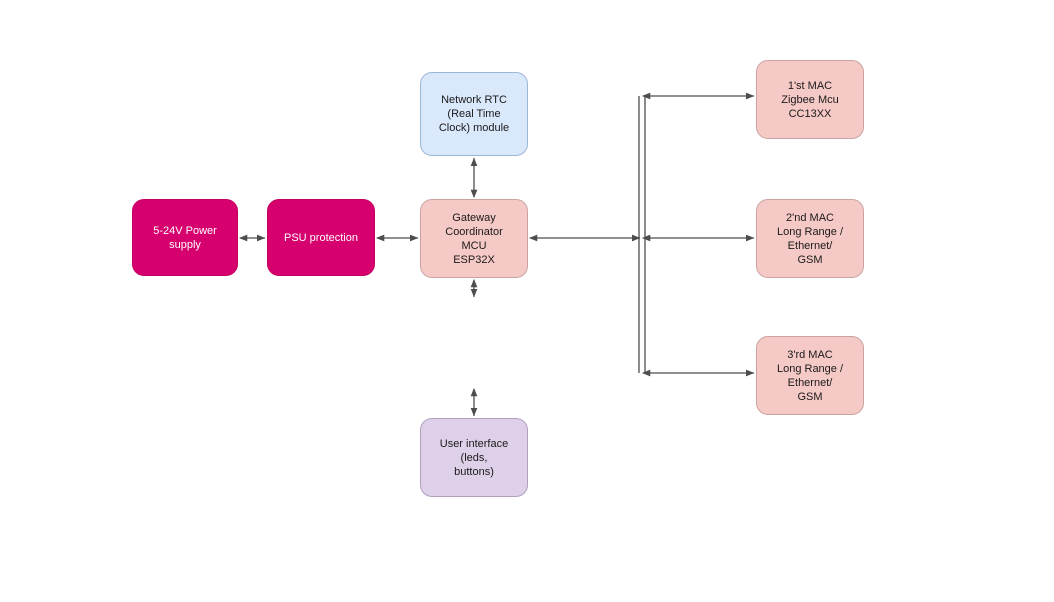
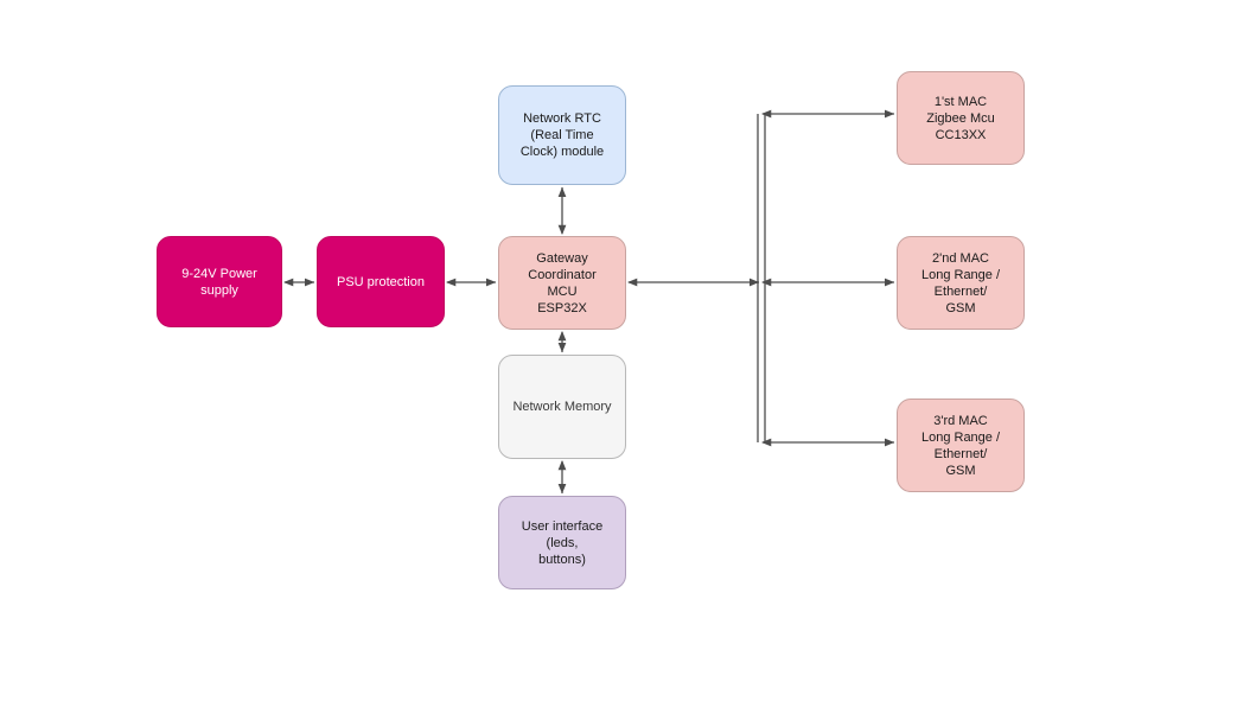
- 5-24V Power supply
+ 9-24V Power supply
  PSU protection
  Network RTC (Real Time
  Clock) module
  Gateway Coordinator
  MCU
  ESP32X
+ Network Memory
  User interface (leds,
  buttons)
  1'st MAC
  Zigbee Mcu
  CC13XX
  2'nd MAC
  Long Range / Ethernet/
  GSM
  3'rd MAC
  Long Range / Ethernet/
  GSM
